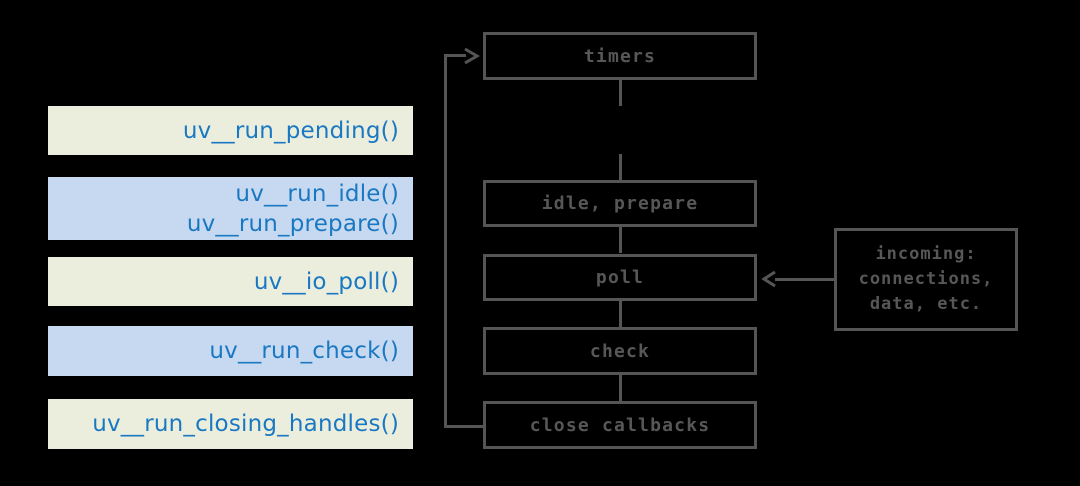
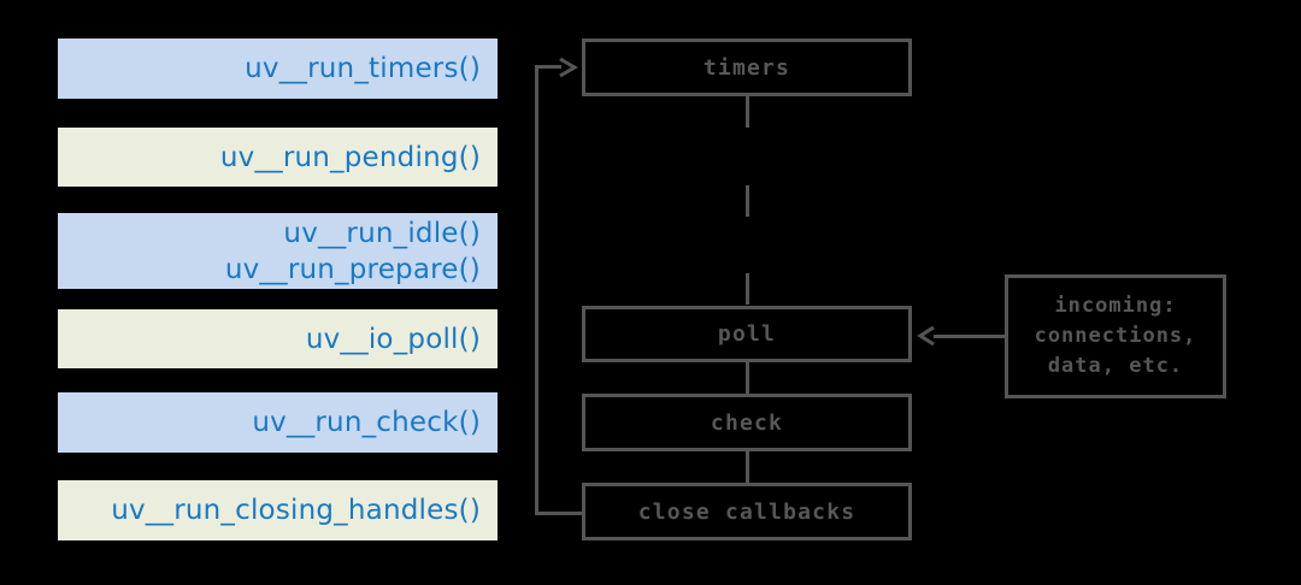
+ uv__run_timers()
  uv__run_pending()
  uv__run_idle()
  uv__run_prepare()
  uv__io_poll()
  uv__run_check()
  uv__run_closing_handles()
  timers
- idle, prepare
  poll
  check
  close callbacks
  incoming:
  connections,
  data, etc.
